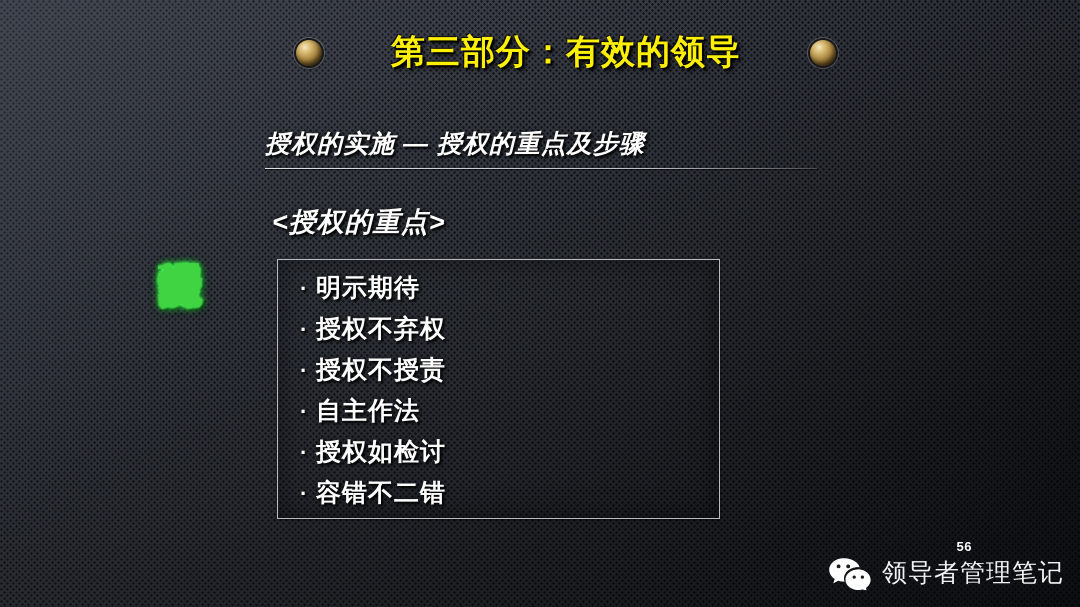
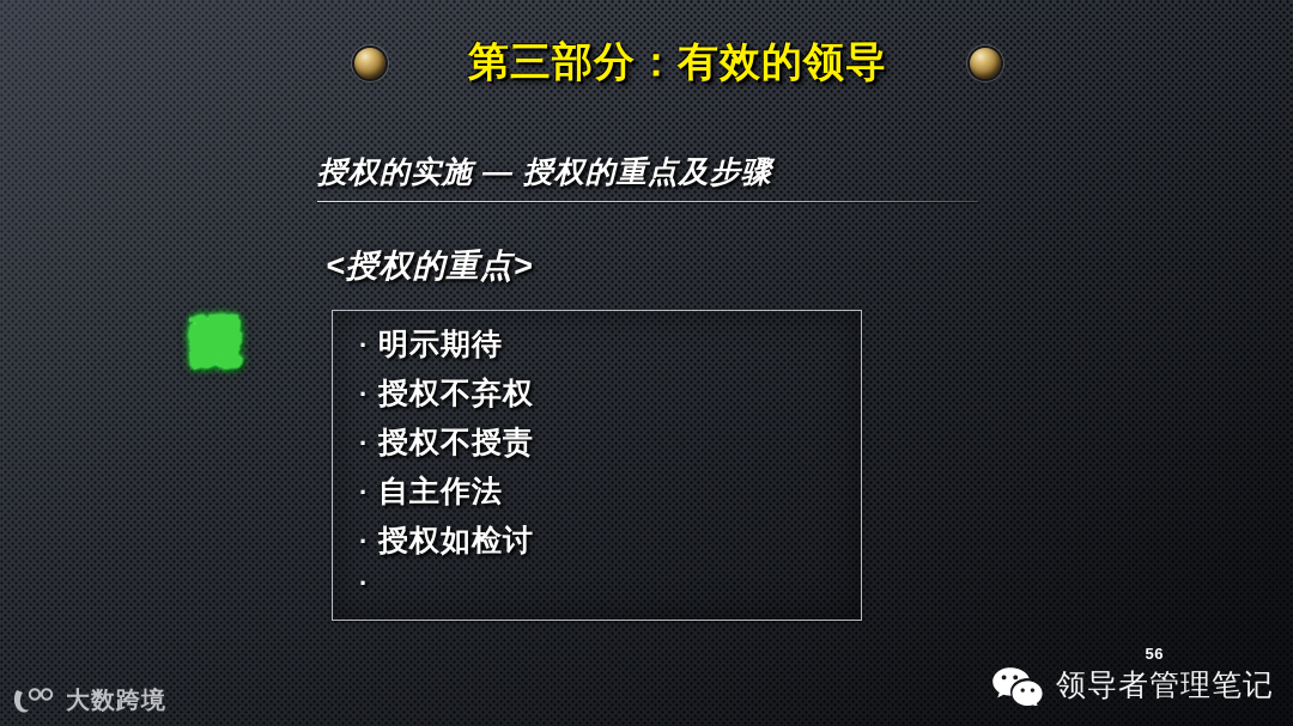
  第三部分：有效的领导
  授权的实施 — 授权的重点及步骤
  <授权的重点>
  ·
  明示期待
  ·
  授权不弃权
  ·
  授权不授责
  ·
  自主作法
  ·
  授权如检讨
  ·
- 容错不二错
  56
  领导者管理笔记
+ 大数跨境
